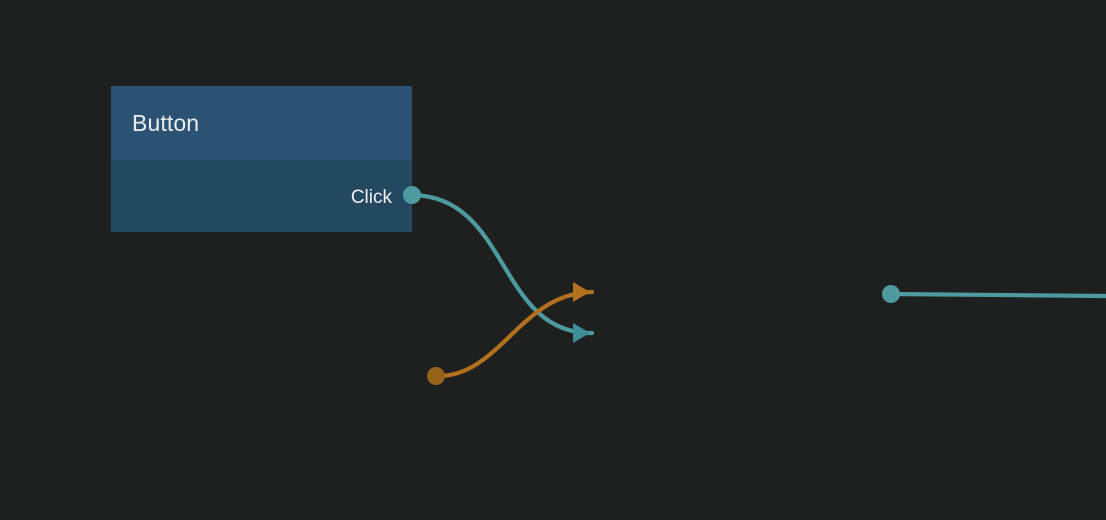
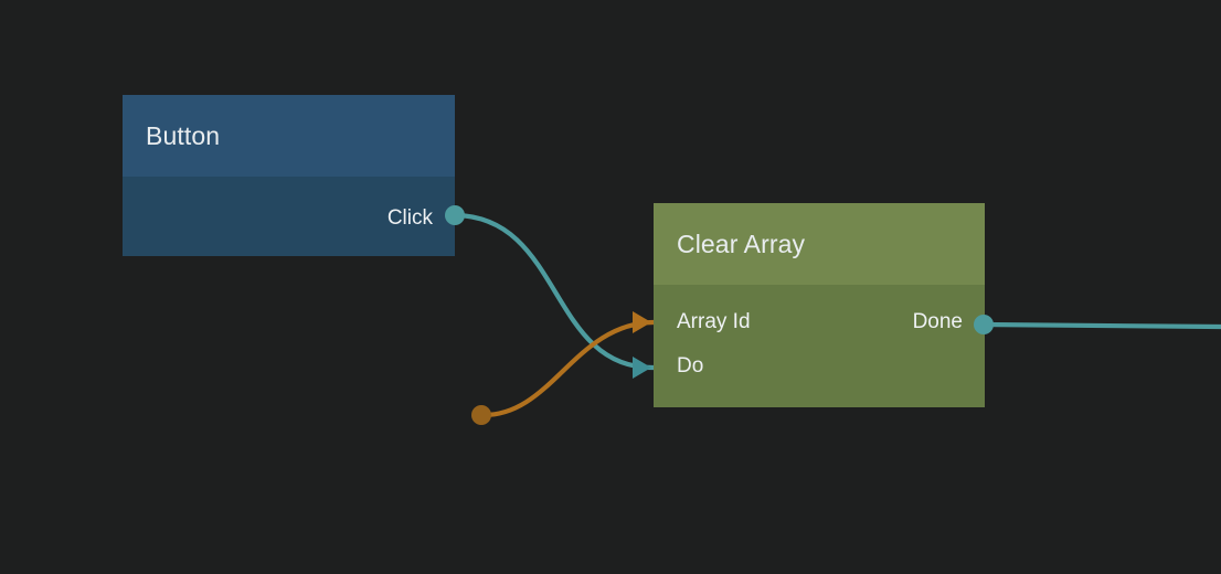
  Button
  Click
+ Clear Array
+ Array Id
+ Do
+ Done
